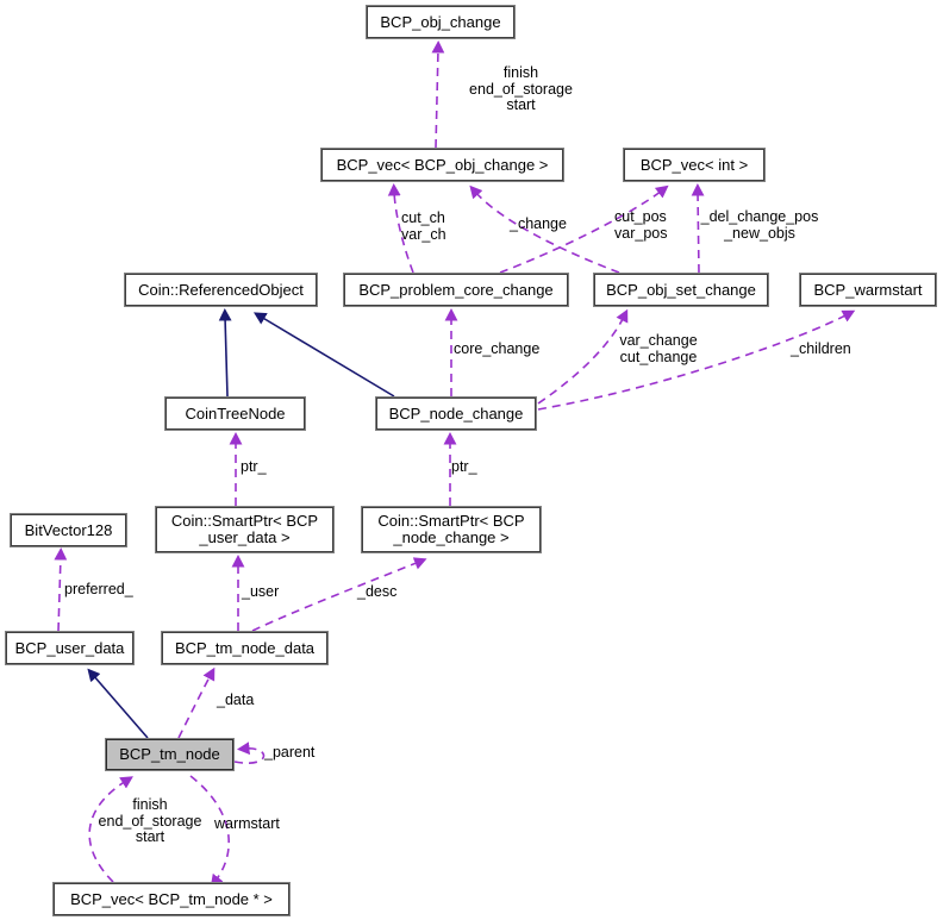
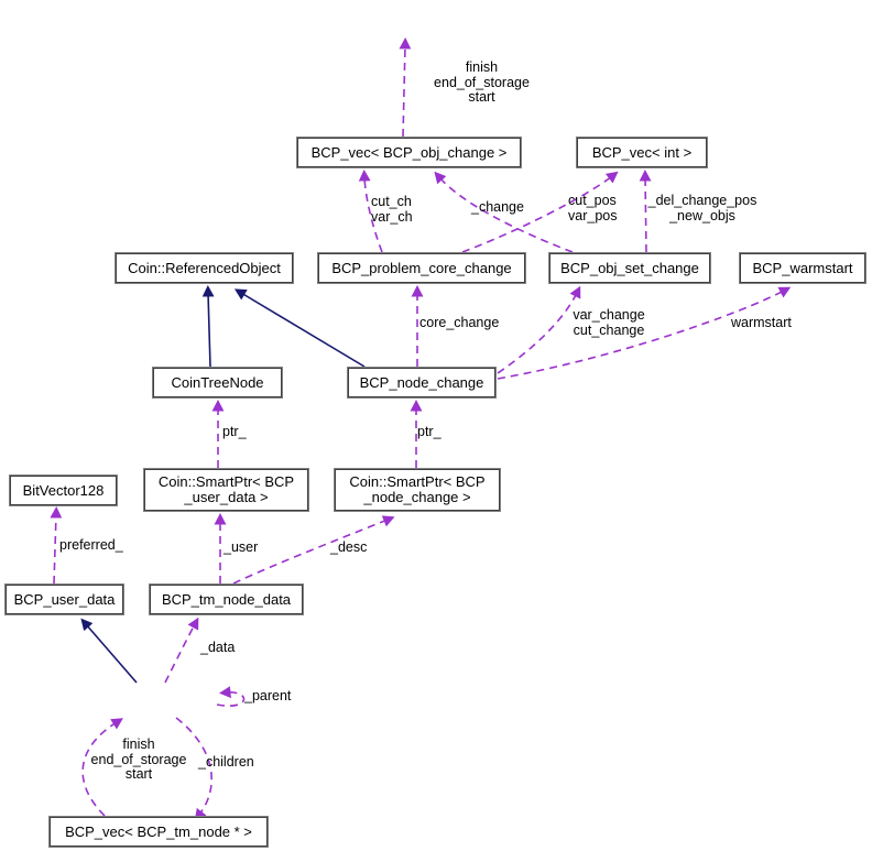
- BCP_obj_change
  BCP_vec< BCP_obj_change >
  BCP_vec< int >
  Coin::ReferencedObject
  BCP_problem_core_change
  BCP_obj_set_change
  BCP_warmstart
  CoinTreeNode
  BCP_node_change
  BitVector128
  Coin::SmartPtr< BCP
  _user_data >
  Coin::SmartPtr< BCP
  _node_change >
  BCP_user_data
  BCP_tm_node_data
- BCP_tm_node
  BCP_vec< BCP_tm_node * >
  finish
  end_of_storage
  start
  cut_ch
  var_ch
  _change
  cut_pos
  var_pos
  _del_change_pos
  _new_objs
  core_change
  var_change
  cut_change
- _children
+ warmstart
  ptr_
  ptr_
  preferred_
  _user
  _desc
  _data
  _parent
  finish
  end_of_storage
  start
- warmstart
+ _children
